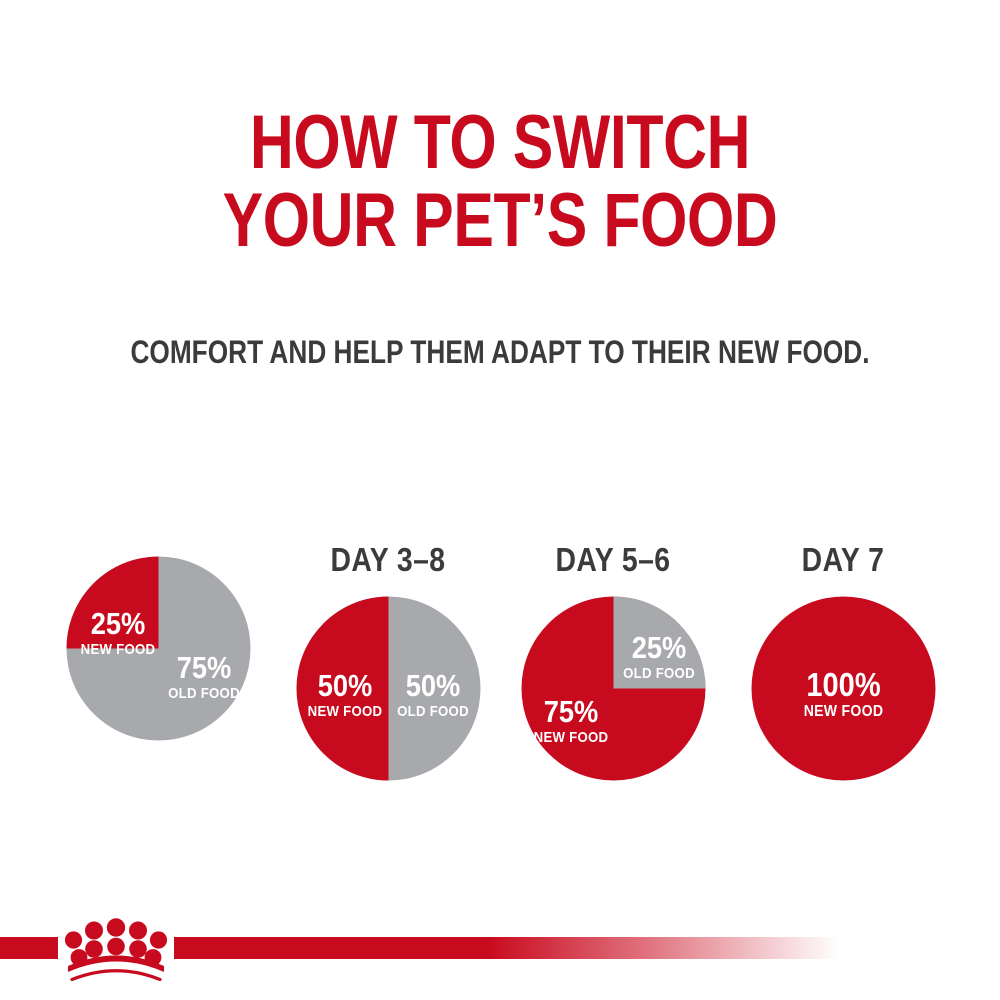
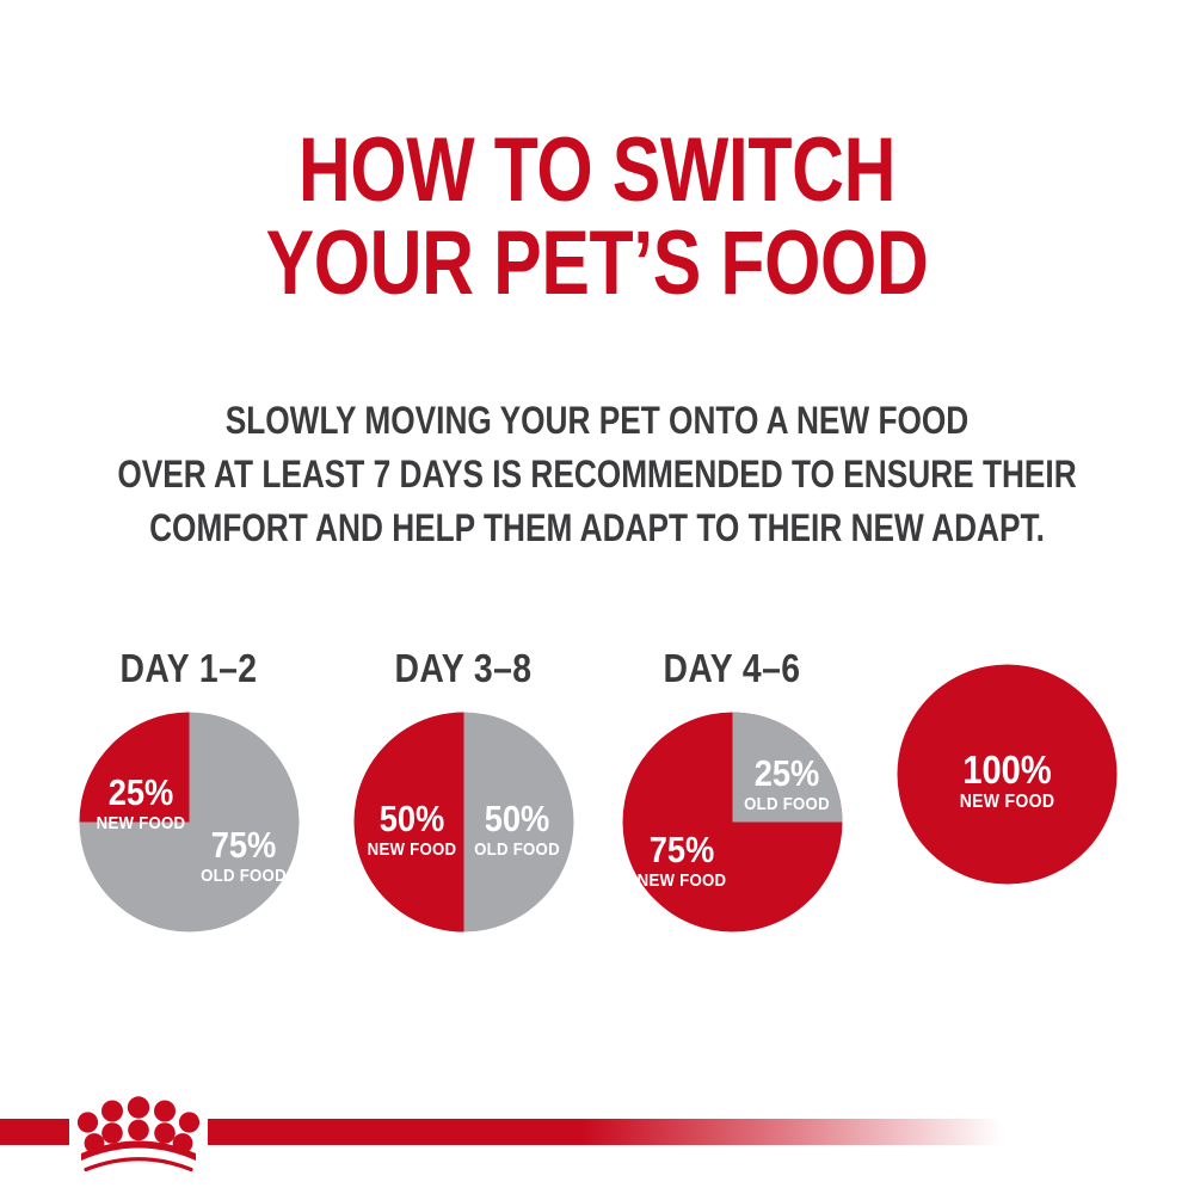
  HOW TO SWITCH
  YOUR PET’S FOOD
+ SLOWLY MOVING YOUR PET ONTO A NEW FOOD
+ OVER AT LEAST 7 DAYS IS RECOMMENDED TO ENSURE THEIR
- COMFORT AND HELP THEM ADAPT TO THEIR NEW FOOD.
+ COMFORT AND HELP THEM ADAPT TO THEIR NEW ADAPT.
+ DAY 1–2
  25%
  NEW FOOD
  75%
  OLD FOOD
  DAY 3–8
  50%
  NEW FOOD
  50%
  OLD FOOD
- DAY 5–6
+ DAY 4–6
  25%
  OLD FOOD
  75%
  NEW FOOD
- DAY 7
  100%
  NEW FOOD
